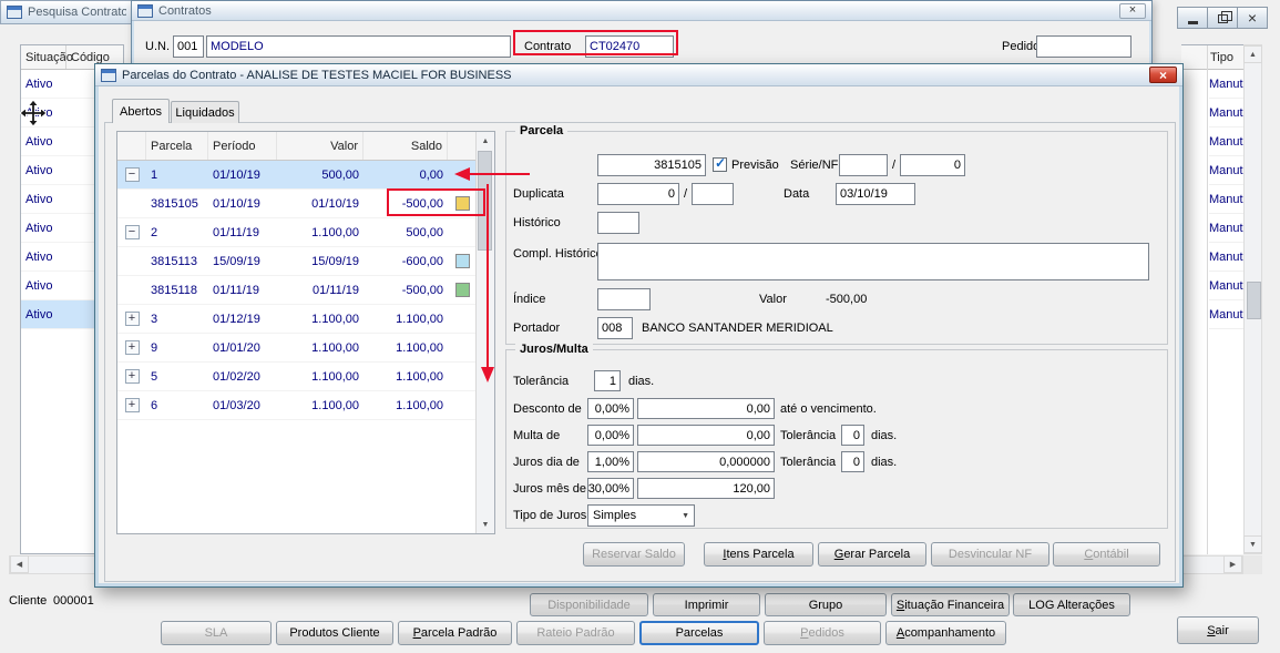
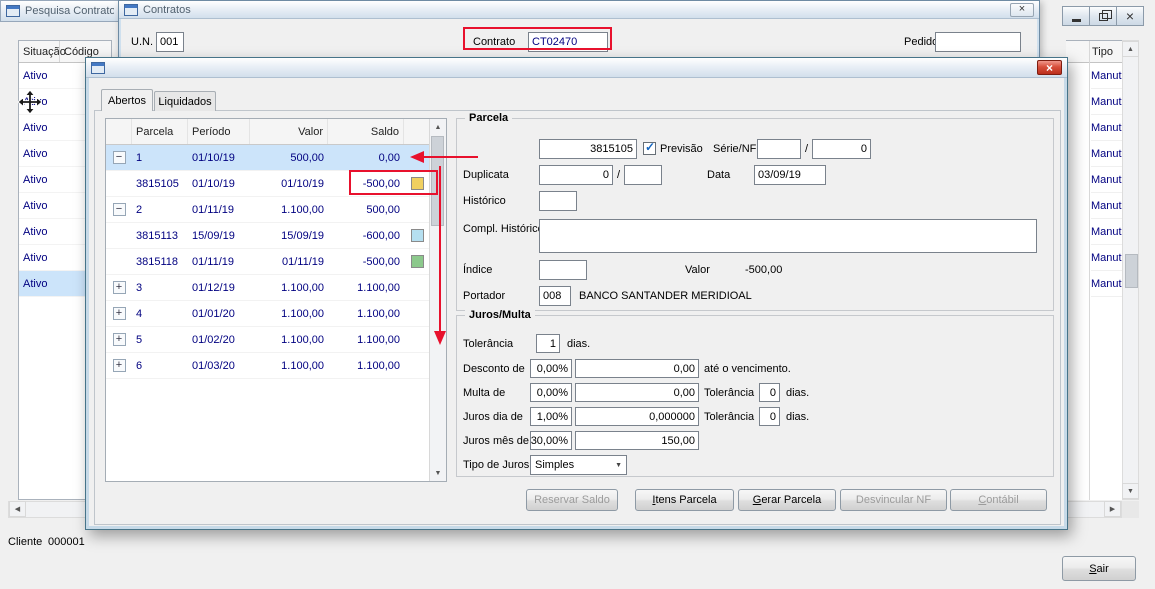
  Pesquisa Contrato
  Situaçã
  Código
  Ativo
  Ativo
  Ativo
  Ativo
  Ativo
  Ativo
  Ativo
  Ativo
  Tipo
  ×
  Cliente
  000001
- Disponibilidade
- Imprimir
- Grupo
- Situação Financeira
- LOG Alterações
- SLA
- Produtos Cliente
- Parcela Padrão
- Rateio Padrão
- Parcelas
- Pedidos
- Acompanhamento
  Sair
  Contratos
  ×
  U.N.
  001
- MODELO
  Contrato
  CT02470
  Pedid
- Parcelas do Contrato - ANALISE DE TESTES MACIEL FOR BUSINESS
  ×
  Abertos
  Liquidados
  Parcela
  Período
  Valor
  Saldo
  −
  1
  01/10/19
  500,00
  0,00
  3815105
  01/10/19
  01/10/19
  -500,00
  −
  2
  01/11/19
  1.100,00
  500,00
  3815113
  15/09/19
  15/09/19
  -600,00
  3815118
  01/11/19
  01/11/19
  -500,00
  +
  3
  01/12/19
  1.100,00
  1.100,00
  +
- 9
+ 4
  01/01/20
  1.100,00
  1.100,00
  +
  5
  01/02/20
  1.100,00
  1.100,00
  +
  6
  01/03/20
  1.100,00
  1.100,00
  Parcela
  3815105
  Previsão
  Série/NF
  /
  0
  Duplicata
  0
  /
  Data
- 03/10/19
+ 03/09/19
  Histórico
  Compl. Históric
  Índice
  Valor
  -500,00
  Portador
  008
  BANCO SANTANDER MERIDIOAL
  Juros/Multa
  Tolerância
  1
  dias.
  Desconto de
  0,00%
  0,00
  até o vencimento.
  Multa de
  0,00%
  0,00
  Tolerância
  0
  dias.
  Juros dia de
  1,00%
  0,000000
  Tolerância
  0
  dias.
  Juros mês de
  30,00%
- 120,00
+ 150,00
  Tipo de Juros
  Simples
  Reservar Saldo
  Itens Parcela
  Gerar Parcela
  Desvincular NF
  Contábil
